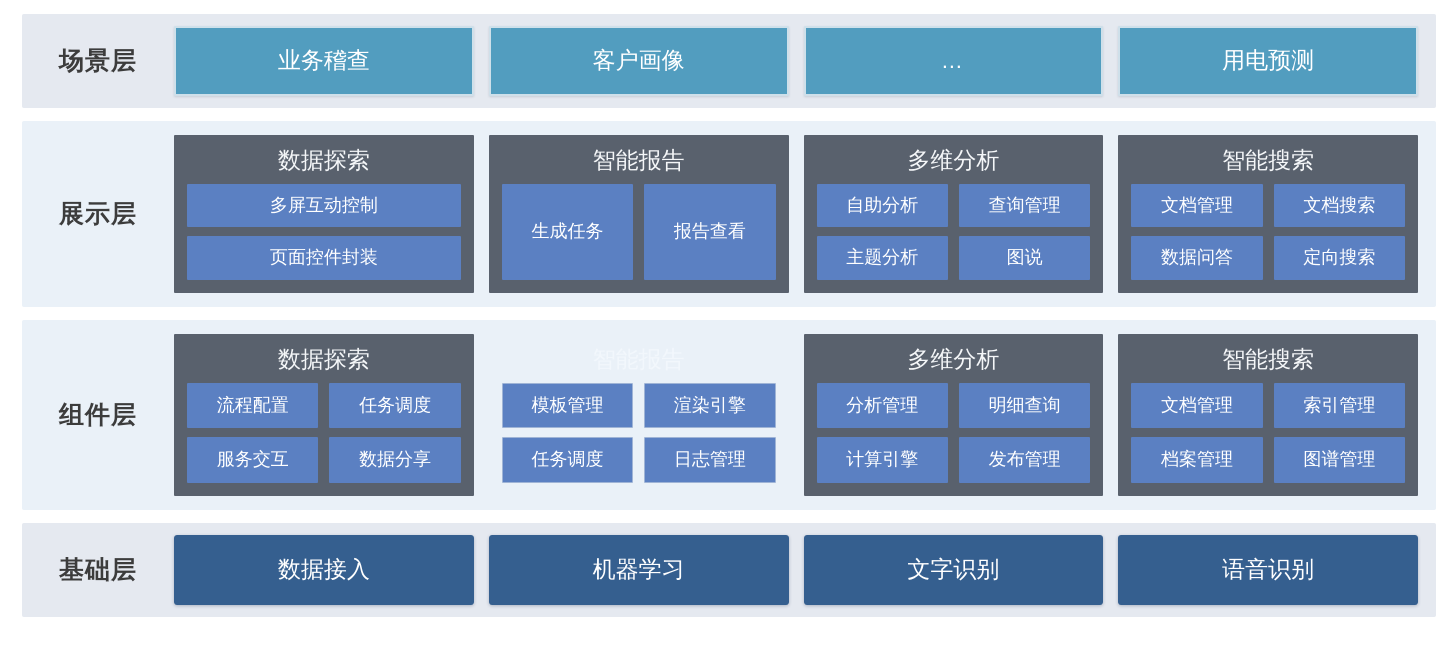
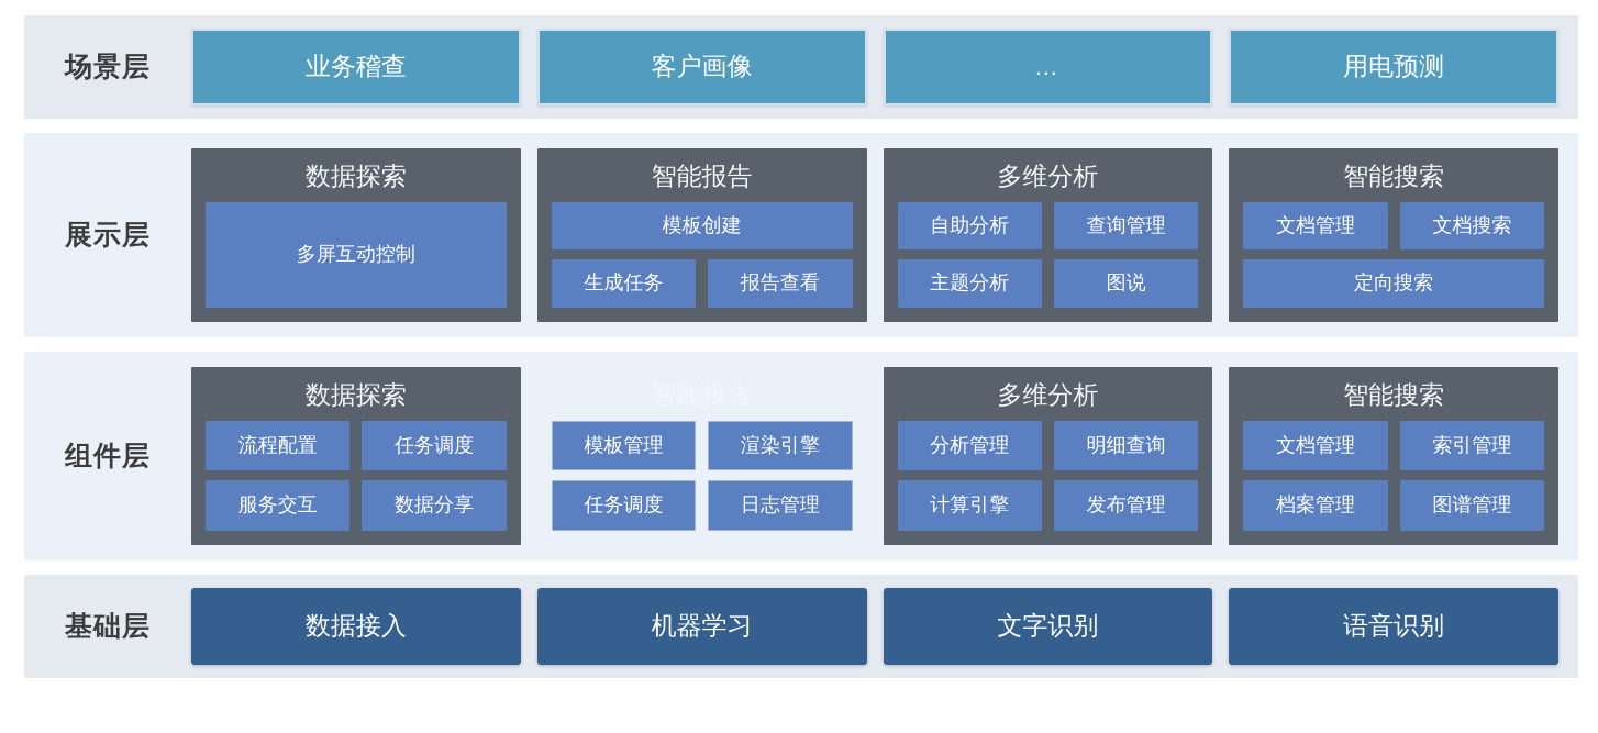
  场景层
  业务稽查
  客户画像
  …
  用电预测
  展示层
  数据探索
  多屏互动控制
- 页面控件封装
  智能报告
+ 模板创建
  生成任务
  报告查看
  多维分析
  自助分析
  查询管理
  主题分析
  图说
  智能搜索
  文档管理
  文档搜索
- 数据问答
  定向搜索
  组件层
  数据探索
  流程配置
  任务调度
  服务交互
  数据分享
  模板管理
  渲染引擎
  任务调度
  日志管理
  多维分析
  分析管理
  明细查询
  计算引擎
  发布管理
  智能搜索
  文档管理
  索引管理
  档案管理
  图谱管理
  基础层
  数据接入
  机器学习
  文字识别
  语音识别
